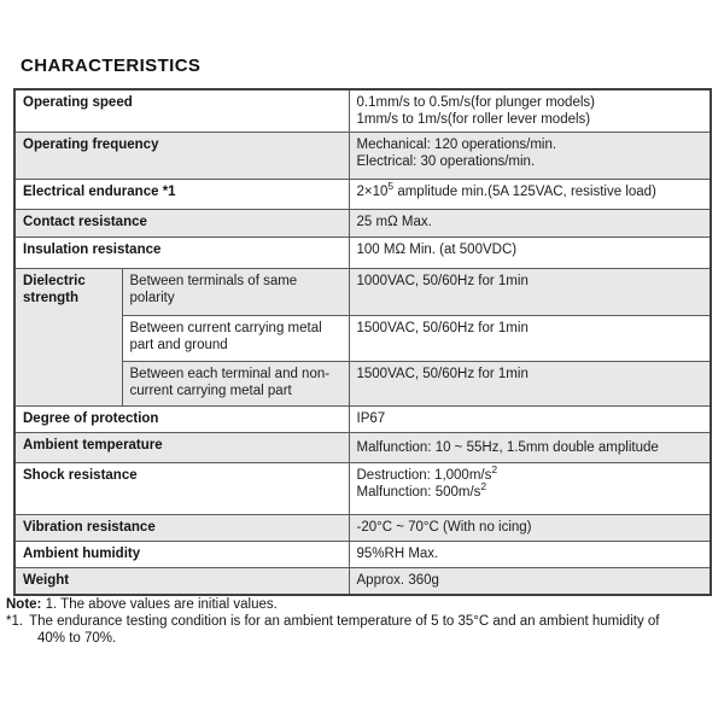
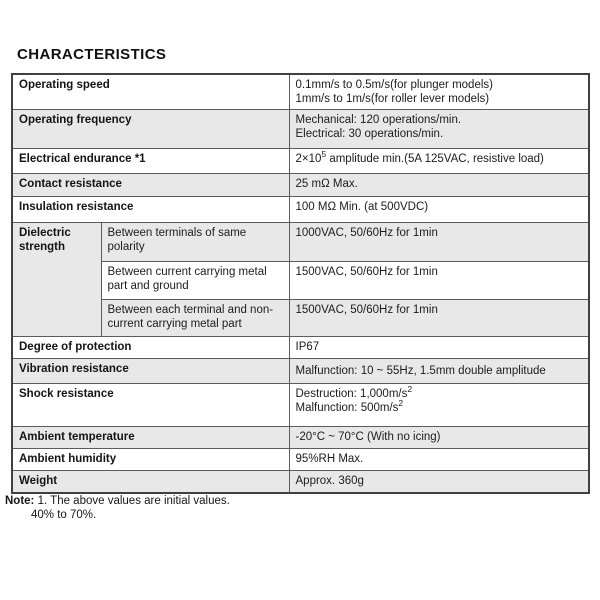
  CHARACTERISTICS
  Operating speed	0.1mm/s to 0.5m/s(for plunger models) 1mm/s to 1m/s(for roller lever models)
  Operating frequency	Mechanical: 120 operations/min. Electrical: 30 operations/min.
  Electrical endurance *1	2×105 amplitude min.(5A 125VAC, resistive load)
  Contact resistance	25 mΩ Max.
  Insulation resistance	100 MΩ Min. (at 500VDC)
  Dielectric strength	Between terminals of same polarity	1000VAC, 50/60Hz for 1min
  Between current carrying metal part and ground	1500VAC, 50/60Hz for 1min
  Between each terminal and non-current carrying metal part	1500VAC, 50/60Hz for 1min
  Degree of protection	IP67
- Ambient temperature	Malfunction: 10 ~ 55Hz, 1.5mm double amplitude
+ Vibration resistance	Malfunction: 10 ~ 55Hz, 1.5mm double amplitude
  Shock resistance	Destruction: 1,000m/s2 Malfunction: 500m/s2
- Vibration resistance	-20°C ~ 70°C (With no icing)
+ Ambient temperature	-20°C ~ 70°C (With no icing)
  Ambient humidity	95%RH Max.
  Weight	Approx. 360g
  Note: 1. The above values are initial values.
- *1.
- The endurance testing condition is for an ambient temperature of 5 to 35°C and an ambient humidity of
  40% to 70%.
